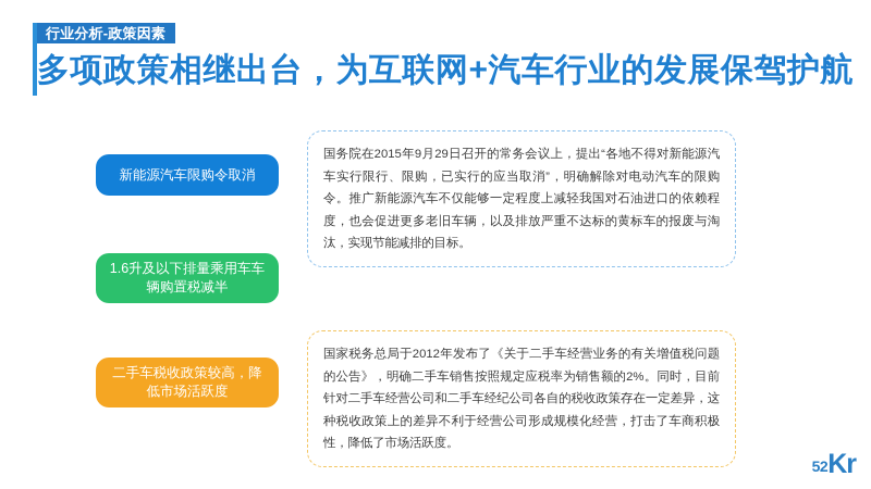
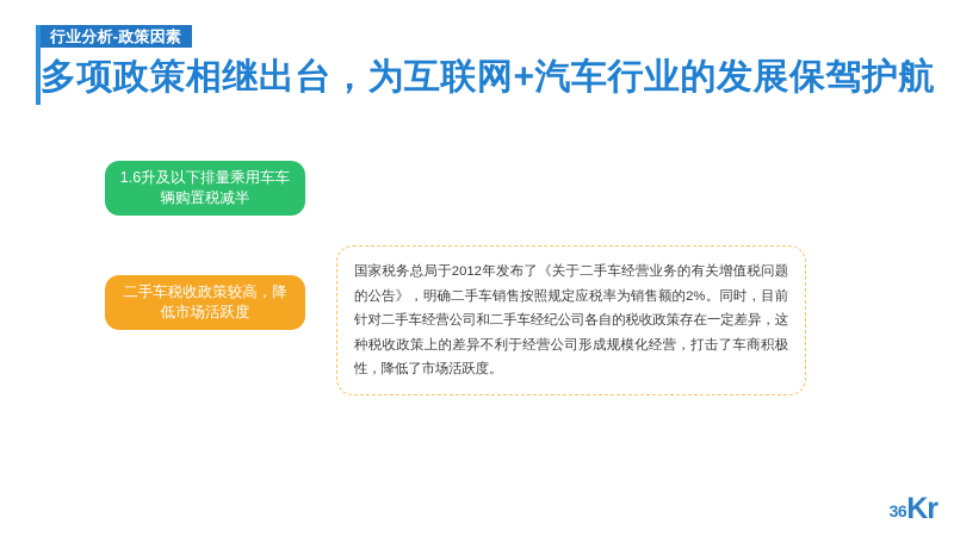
  行业分析-政策因素
  多项政策相继出台，为互联网+汽车行业的发展保驾护航
- 新能源汽车限购令取消
- 国务院在2015年9月29日召开的常务会议上，提出“各地不得对新能源汽车实行限行、限购，已实行的应当取消”，明确解除对电动汽车的限购令。推广新能源汽车不仅能够一定程度上减轻我国对石油进口的依赖程度，也会促进更多老旧车辆，以及排放严重不达标的黄标车的报废与淘汰，实现节能减排的目标。
  1.6升及以下排量乘用车车辆购置税减半
  二手车税收政策较高，降低市场活跃度
  国家税务总局于2012年发布了《关于二手车经营业务的有关增值税问题的公告》，明确二手车销售按照规定应税率为销售额的2%。同时，目前针对二手车经营公司和二手车经纪公司各自的税收政策存在一定差异，这种税收政策上的差异不利于经营公司形成规模化经营，打击了车商积极性，降低了市场活跃度。
- 52
+ 36
  Kr
